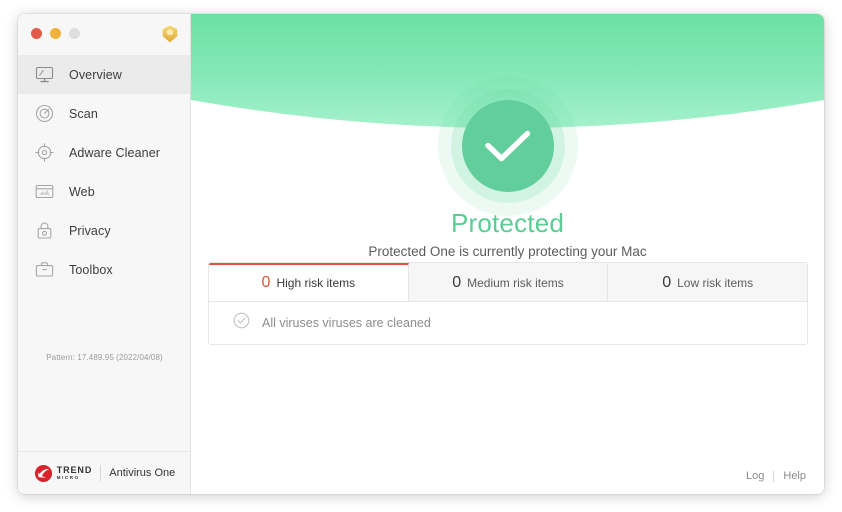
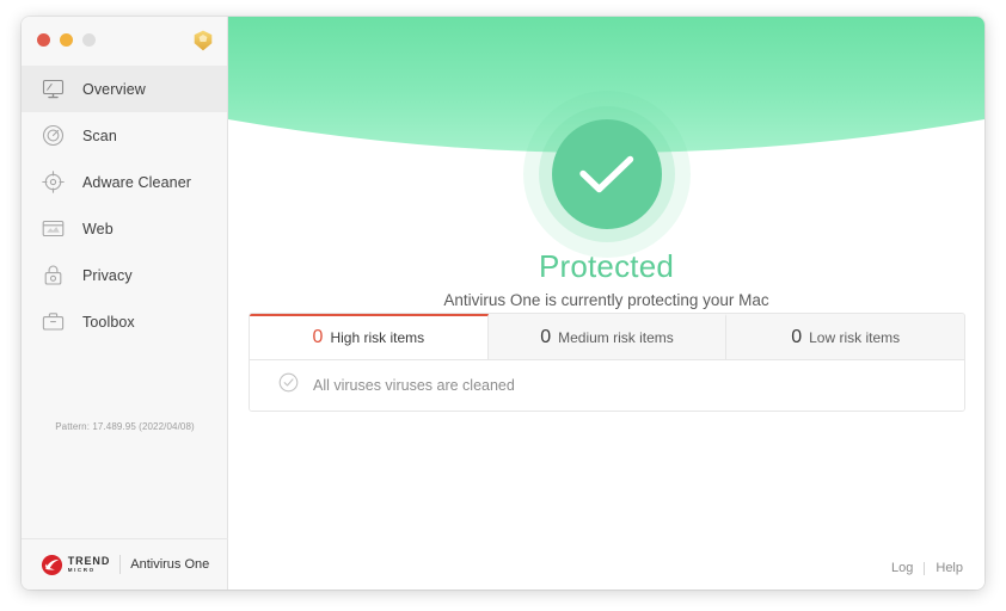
  Overview
  Scan
  Adware Cleaner
  Web
  Privacy
  Toolbox
  Pattern: 17.489.95 (2022/04/08)
  TREND
  Antivirus One
  Protected
- Protected One is currently protecting your Mac
+ Antivirus One is currently protecting your Mac
  0
  High risk items
  0
  Medium risk items
  0
  Low risk items
  All viruses viruses are cleaned
  Log
  Help
